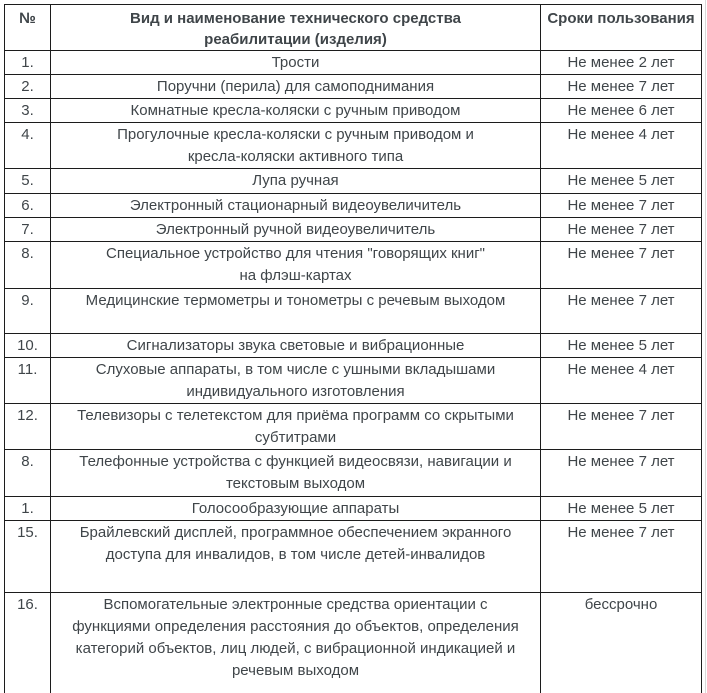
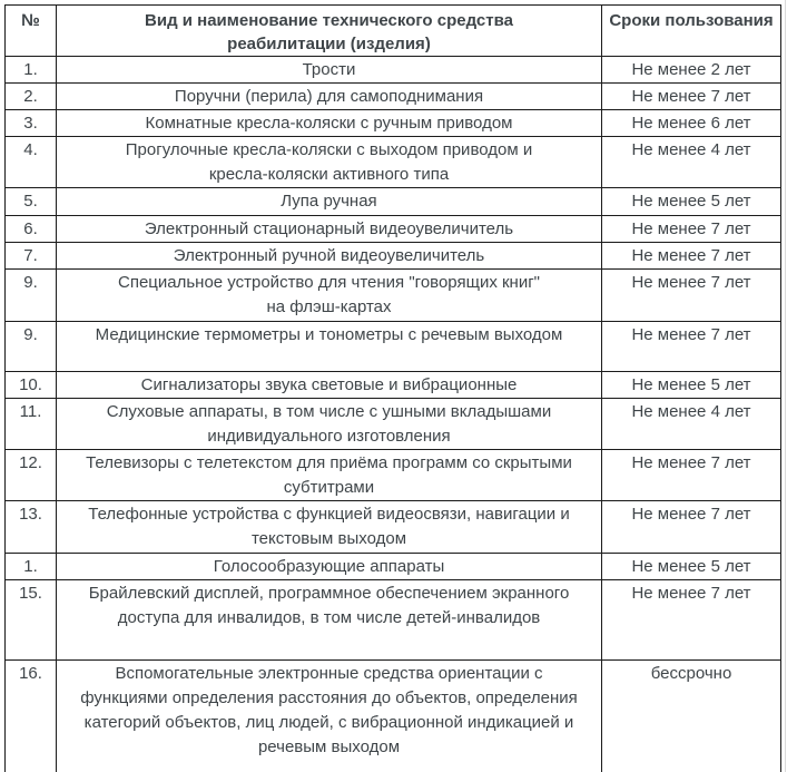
  №	Вид и наименование технического средства реабилитации (изделия)	Сроки пользования
  1.	Трости	Не менее 2 лет
  2.	Поручни (перила) для самоподнимания	Не менее 7 лет
  3.	Комнатные кресла-коляски с ручным приводом	Не менее 6 лет
- 4.	Прогулочные кресла-коляски с ручным приводом и кресла-коляски активного типа	Не менее 4 лет
+ 4.	Прогулочные кресла-коляски с выходом приводом и кресла-коляски активного типа	Не менее 4 лет
  5.	Лупа ручная	Не менее 5 лет
  6.	Электронный стационарный видеоувеличитель	Не менее 7 лет
  7.	Электронный ручной видеоувеличитель	Не менее 7 лет
- 8.	Специальное устройство для чтения "говорящих книг" на флэш-картах	Не менее 7 лет
+ 9.	Специальное устройство для чтения "говорящих книг" на флэш-картах	Не менее 7 лет
  9.	Медицинские термометры и тонометры с речевым выходом	Не менее 7 лет
  10.	Сигнализаторы звука световые и вибрационные	Не менее 5 лет
  11.	Слуховые аппараты, в том числе с ушными вкладышами индивидуального изготовления	Не менее 4 лет
  12.	Телевизоры с телетекстом для приёма программ со скрытыми субтитрами	Не менее 7 лет
- 8.	Телефонные устройства с функцией видеосвязи, навигации и текстовым выходом	Не менее 7 лет
+ 13.	Телефонные устройства с функцией видеосвязи, навигации и текстовым выходом	Не менее 7 лет
  1.	Голосообразующие аппараты	Не менее 5 лет
  15.	Брайлевский дисплей, программное обеспечением экранного доступа для инвалидов, в том числе детей-инвалидов	Не менее 7 лет
  16.	Вспомогательные электронные средства ориентации с функциями определения расстояния до объектов, определения категорий объектов, лиц людей, с вибрационной индикацией и речевым выходом	бессрочно
